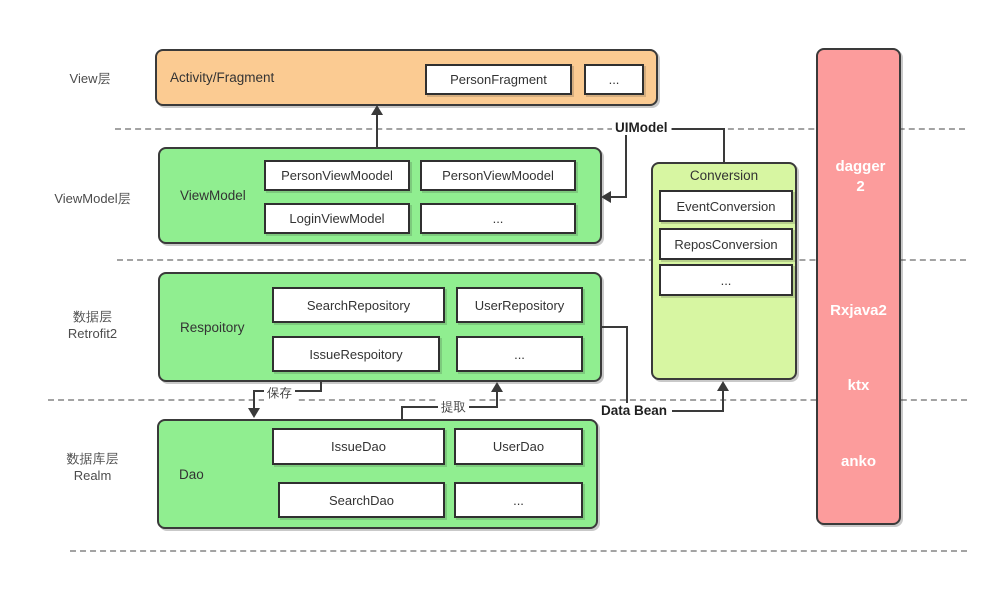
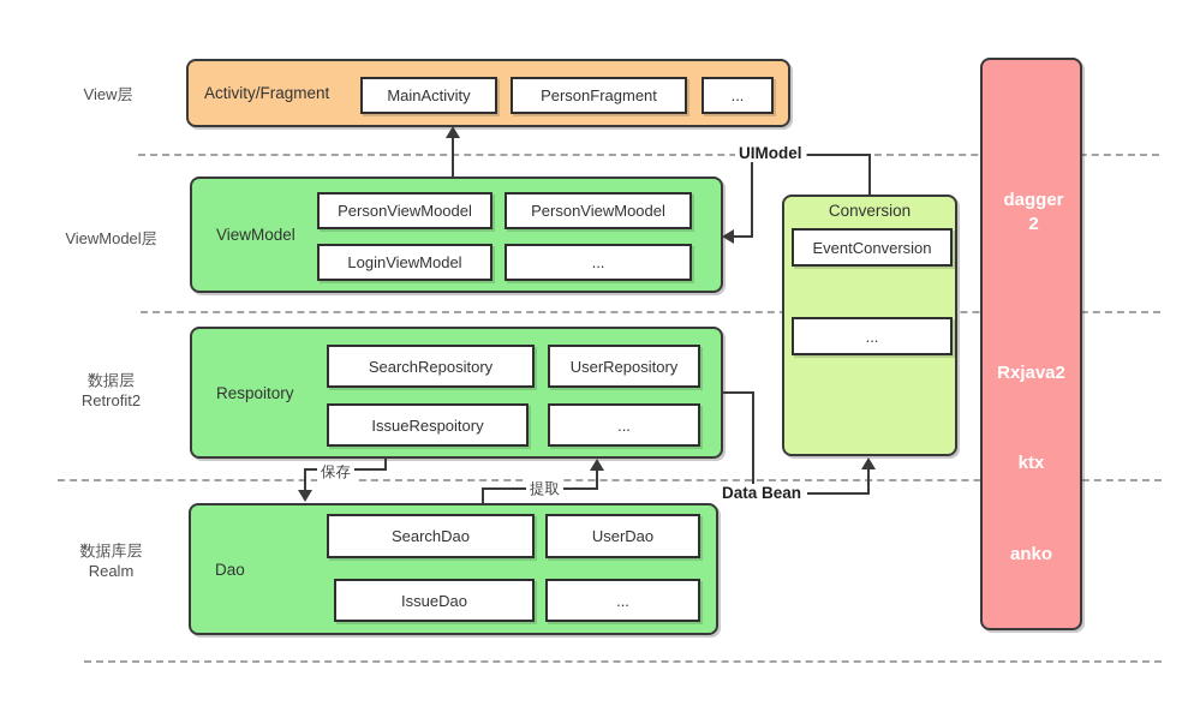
  View层
  ViewModel层
  数据层
  Retrofit2
  数据库层
  Realm
  Activity/Fragment
+ MainActivity
  PersonFragment
  ...
  ViewModel
  PersonViewMoodel
  PersonViewMoodel
  LoginViewModel
  ...
  Respoitory
  SearchRepository
  UserRepository
  IssueRespoitory
  ...
  Dao
- IssueDao
+ SearchDao
  UserDao
- SearchDao
+ IssueDao
  ...
  Conversion
  EventConversion
- ReposConversion
  ...
  dagger 2
  Rxjava2
  ktx
  anko
  UIModel
  保存
  提取
  Data Bean
